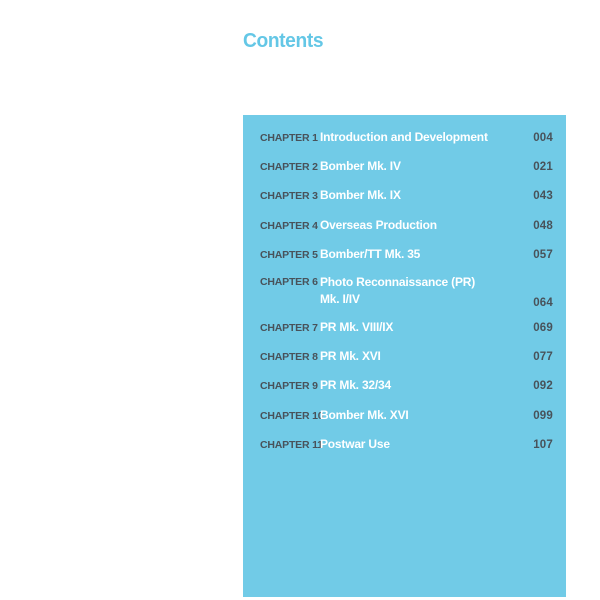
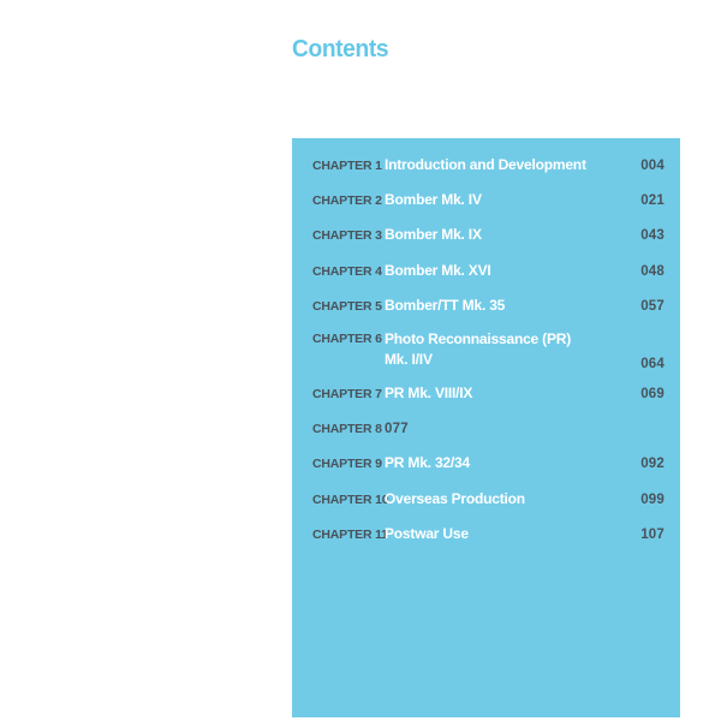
  Contents
  CHAPTER 1
  Introduction and Development
  004
  CHAPTER 2
  Bomber Mk. IV
  021
  CHAPTER 3
  Bomber Mk. IX
  043
  CHAPTER 4
- Overseas Production
+ Bomber Mk. XVI
  048
  CHAPTER 5
  Bomber/TT Mk. 35
  057
  CHAPTER 6
  Photo Reconnaissance (PR)
  Mk. I/IV
  064
  CHAPTER 7
  PR Mk. VIII/IX
  069
  CHAPTER 8
- PR Mk. XVI
  077
  CHAPTER 9
  PR Mk. 32/34
  092
  CHAPTER 1
- Bomber Mk. XVI
+ Overseas Production
  099
  CHAPTER 11
  Postwar Use
  107
